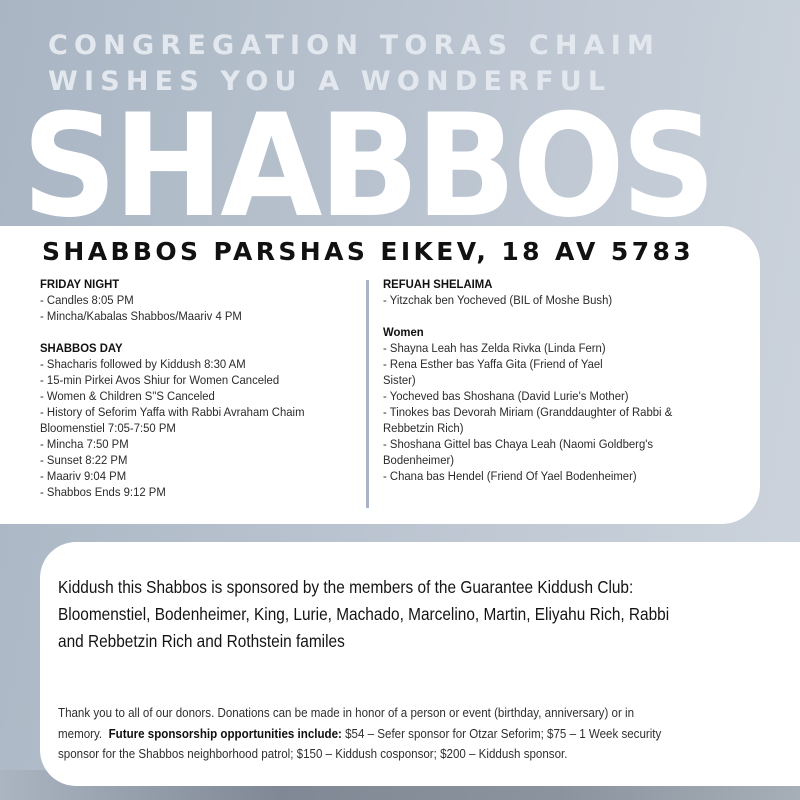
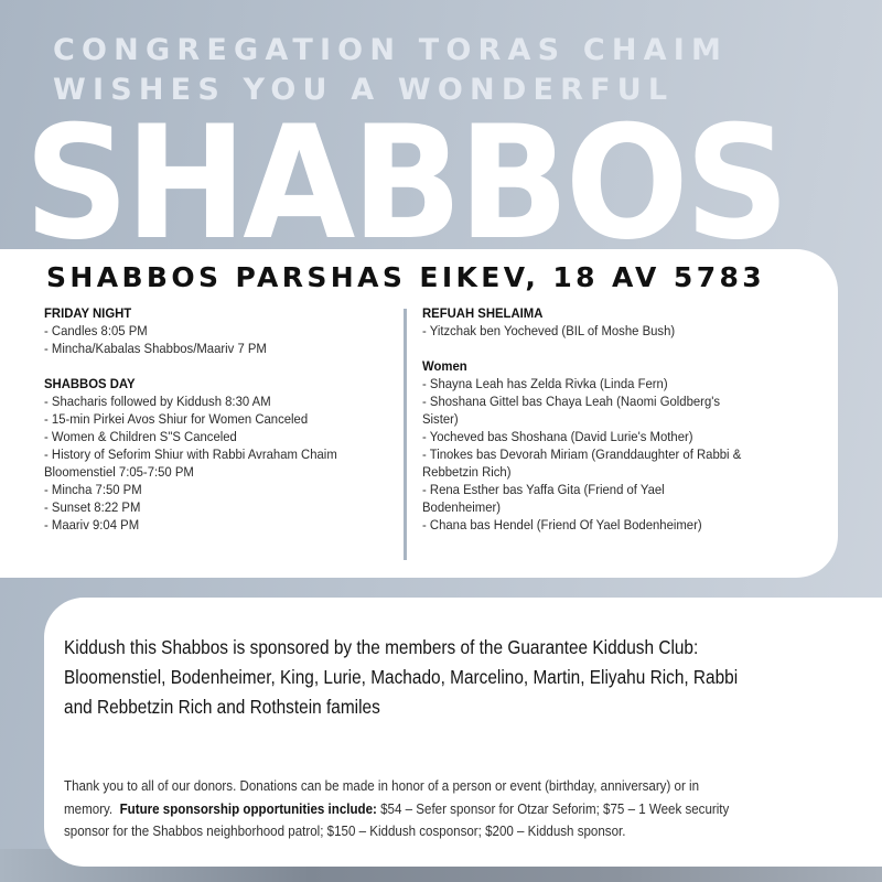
  CONGREGATION TORAS CHAIM
  WISHES YOU A WONDERFUL
  SHABBOS
  SHABBOS PARSHAS EIKEV, 18 AV 5783
  FRIDAY NIGHT
  - Candles 8:05 PM
- - Mincha/Kabalas Shabbos/Maariv 4 PM
+ - Mincha/Kabalas Shabbos/Maariv 7 PM
  SHABBOS DAY
  - Shacharis followed by Kiddush 8:30 AM
  - 15-min Pirkei Avos Shiur for Women Canceled
  - Women & Children S"S Canceled
- - History of Seforim Yaffa with Rabbi Avraham Chaim
+ - History of Seforim Shiur with Rabbi Avraham Chaim
  Bloomenstiel 7:05-7:50 PM
  - Mincha 7:50 PM
  - Sunset 8:22 PM
  - Maariv 9:04 PM
- - Shabbos Ends 9:12 PM
  REFUAH SHELAIMA
  - Yitzchak ben Yocheved (BIL of Moshe Bush)
  Women
  - Shayna Leah has Zelda Rivka (Linda Fern)
- - Rena Esther bas Yaffa Gita (Friend of Yael
+ - Shoshana Gittel bas Chaya Leah (Naomi Goldberg's
  Sister)
  - Yocheved bas Shoshana (David Lurie's Mother)
  - Tinokes bas Devorah Miriam (Granddaughter of Rabbi &
  Rebbetzin Rich)
- - Shoshana Gittel bas Chaya Leah (Naomi Goldberg's
+ - Rena Esther bas Yaffa Gita (Friend of Yael
  Bodenheimer)
  - Chana bas Hendel (Friend Of Yael Bodenheimer)
  Kiddush this Shabbos is sponsored by the members of the Guarantee Kiddush Club:
  Bloomenstiel, Bodenheimer, King, Lurie, Machado, Marcelino, Martin, Eliyahu Rich, Rabbi
  and Rebbetzin Rich and Rothstein familes
  Thank you to all of our donors. Donations can be made in honor of a person or event (birthday, anniversary) or in
  memory. Future sponsorship opportunities include: $54 – Sefer sponsor for Otzar Seforim; $75 – 1 Week security
  sponsor for the Shabbos neighborhood patrol; $150 – Kiddush cosponsor; $200 – Kiddush sponsor.
